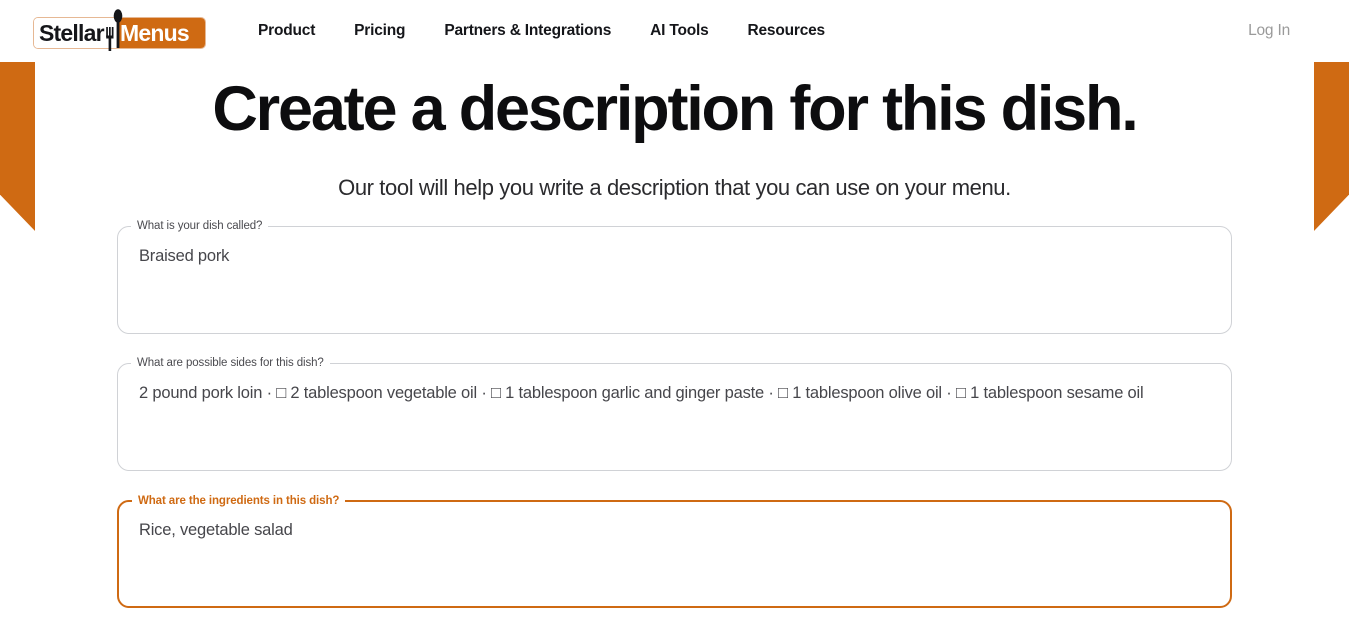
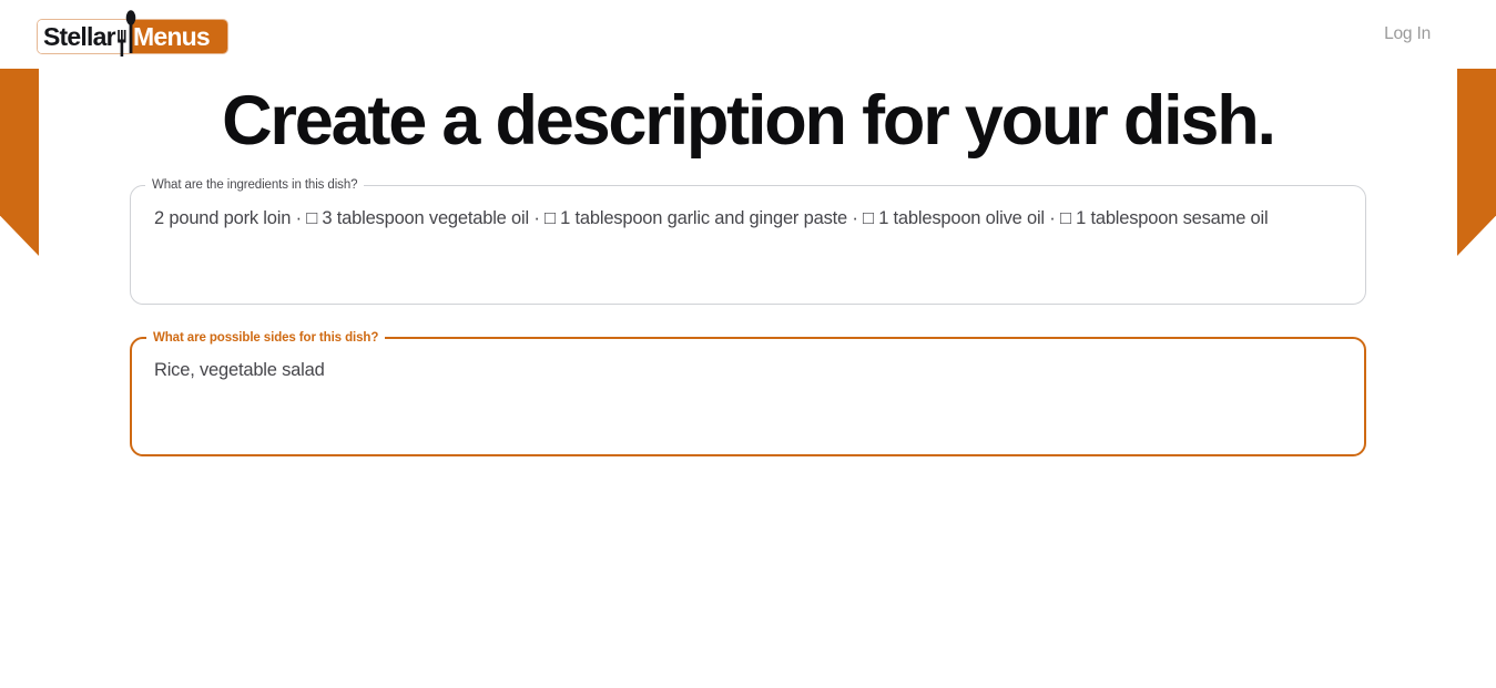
  Stellar
  Menus
- Product
- Pricing
- Partners & Integrations
- AI Tools
- Resources
  Log In
- Create a description for this dish.
+ Create a description for your dish.
- Our tool will help you write a description that you can use on your menu.
- What is your dish called?
- Braised pork
- What are possible sides for this dish?
+ What are the ingredients in this dish?
- 2 pound pork loin · □ 2 tablespoon vegetable oil · □ 1 tablespoon garlic and ginger paste · □ 1 tablespoon olive oil · □ 1 tablespoon sesame oil
+ 2 pound pork loin · □ 3 tablespoon vegetable oil · □ 1 tablespoon garlic and ginger paste · □ 1 tablespoon olive oil · □ 1 tablespoon sesame oil
- What are the ingredients in this dish?
+ What are possible sides for this dish?
  Rice, vegetable salad
